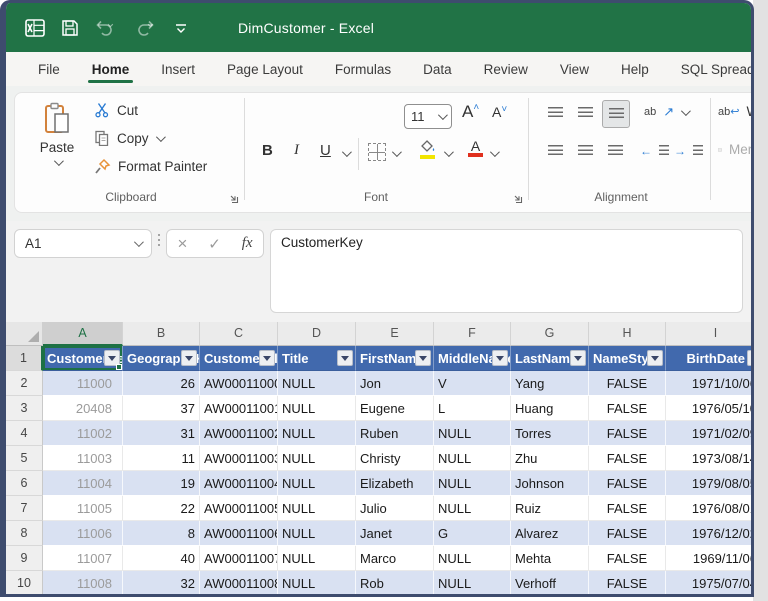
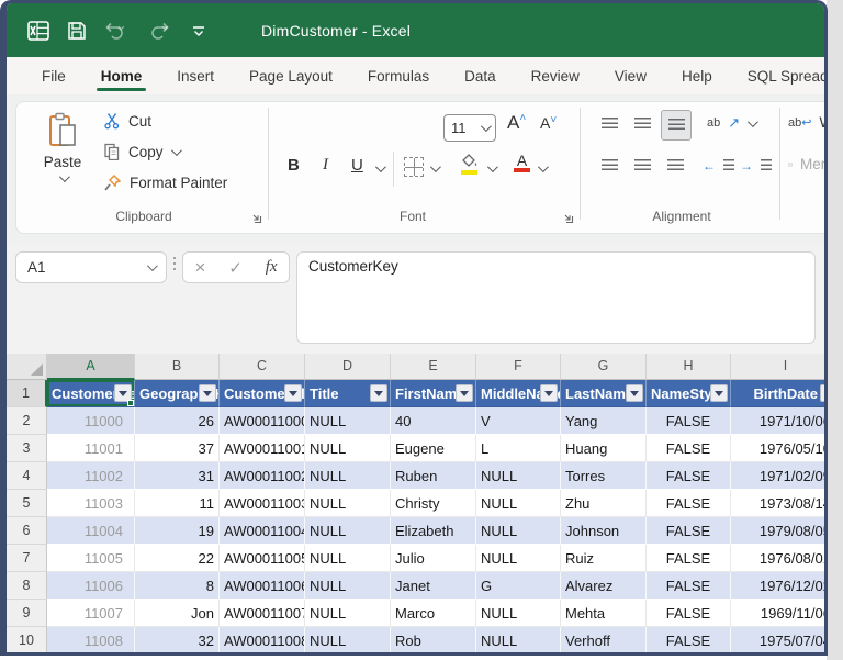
  DimCustomer - Excel
  File
  Home
  Insert
  Page Layout
  Formulas
  Data
  Review
  View
  Help
  SQL Spread
  Paste
  Cut
  Copy
  Format Painter
  Clipboard
  11
  A˄
  A˅
  B
  I
  U
  A
  Font
  ab
  ↗
  ←
  →
  ab↩
  Alignment
  A1
  ×
  ✓
  fx
  CustomerKey
  A
  B
  C
  D
  E
  F
  G
  H
  I
  1
  Customee
  Title
  FirstNam
  MiddleN
  LastNam
  NameSty
  BirthDate
  2
  11000
  26
  AW0001100
  NULL
- Jon
+ 40
  V
  Yang
  FALSE
  1971/10/0
  3
- 20408
+ 11001
  37
  AW00011001
  NULL
  Eugene
  L
  Huang
  FALSE
  1976/05/1
  4
  11002
  31
  AW0001100
  NULL
  Ruben
  NULL
  Torres
  FALSE
  1971/02/0
  5
  11003
  11
  AW00011003
  NULL
  Christy
  NULL
  Zhu
  FALSE
  1973/08/1
  6
  11004
  19
  AW0001100
  NULL
  Elizabeth
  NULL
  Johnson
  FALSE
  1979/08/0
  7
  11005
  22
  AW00011005
  NULL
  Julio
  NULL
  Ruiz
  FALSE
  1976/08/0
  8
  11006
  8
  AW0001100
  NULL
  Janet
  G
  Alvarez
  FALSE
  1976/12/0
  9
  11007
- 40
+ Jon
  AW00011007
  NULL
  Marco
  NULL
  Mehta
  FALSE
  1969/11/0
  10
  11008
  32
  AW0001100
  NULL
  Rob
  NULL
  Verhoff
  FALSE
  1975/07/0
